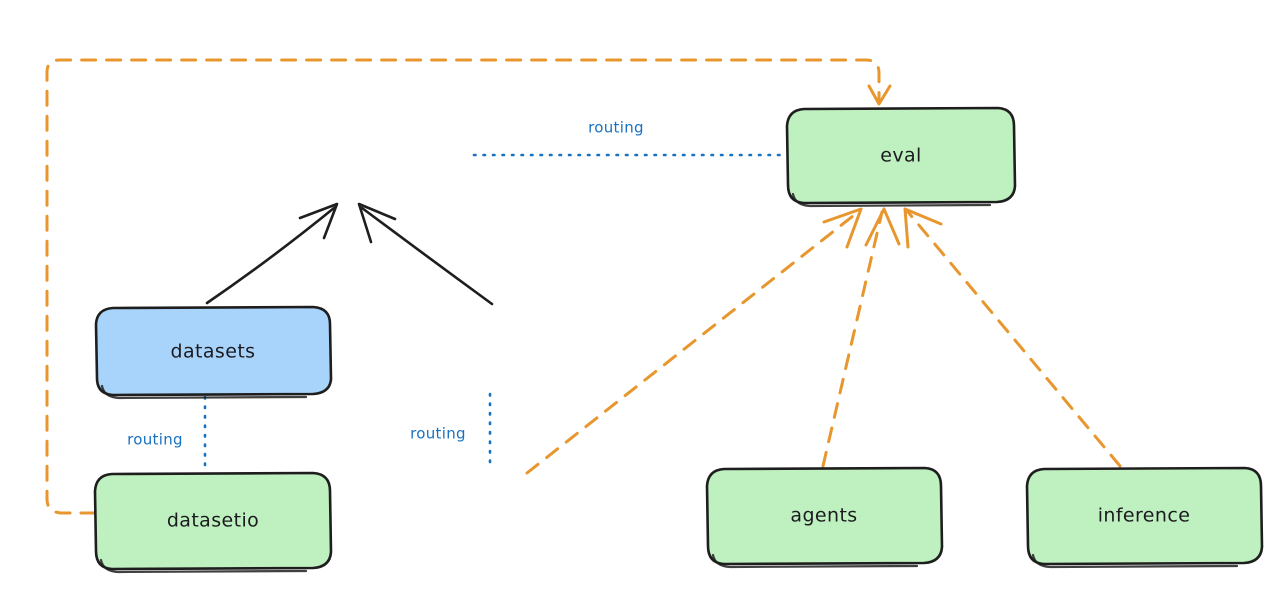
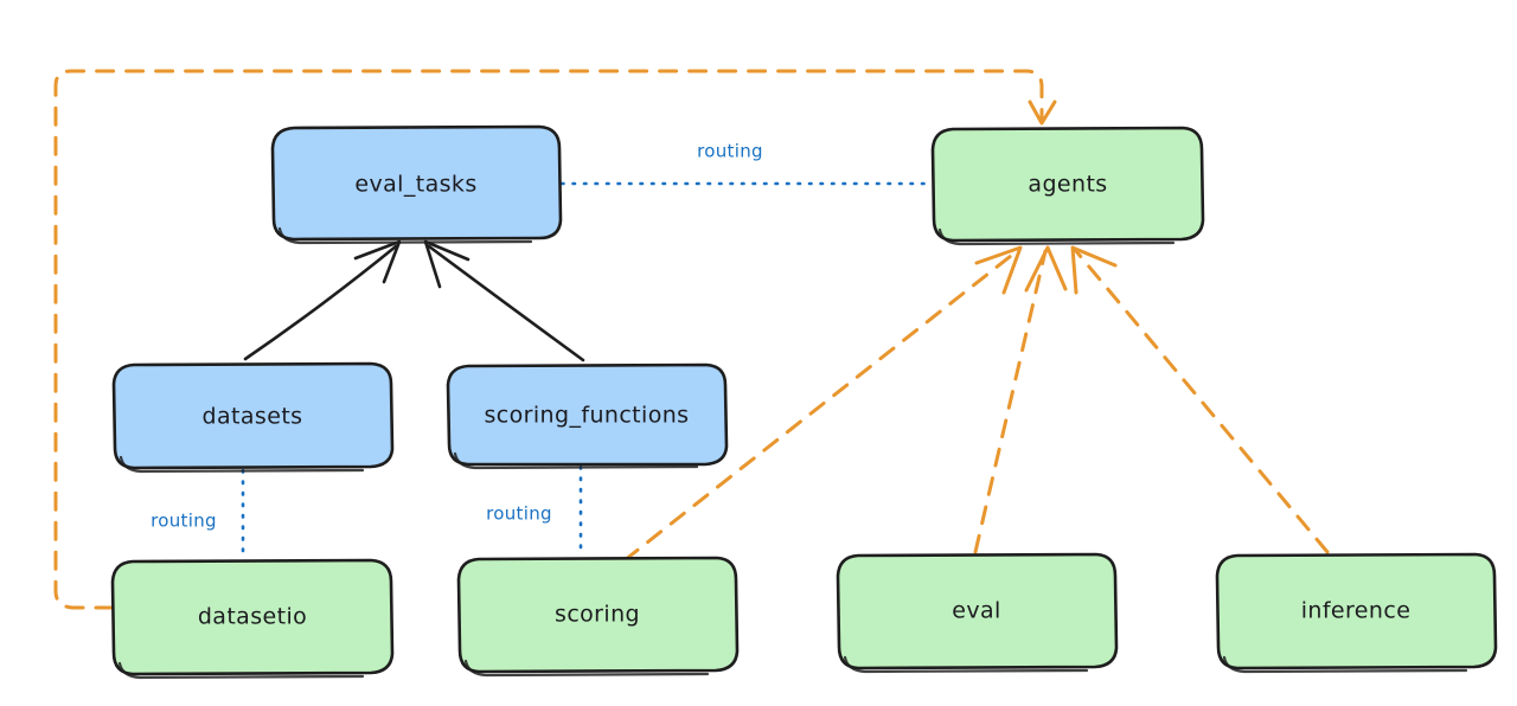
+ eval_tasks
- eval
+ agents
  datasets
+ scoring_functions
  datasetio
+ scoring
- agents
+ eval
  inference
  routing
  routing
  routing
